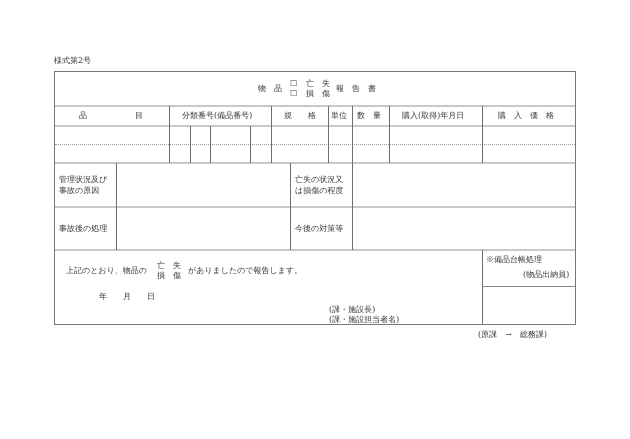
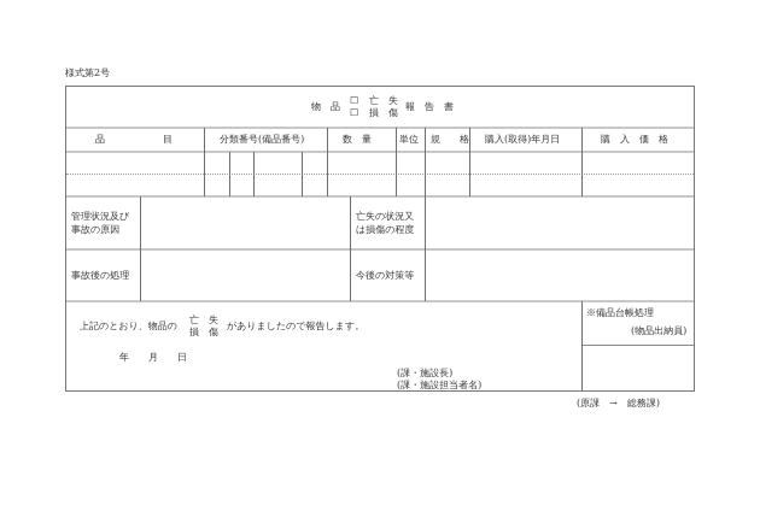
  様式第2号
  物 品
  ☐
  ☐
  亡
  失
  損
  傷
  報 告 書
  品 目
  分類番号(備品番号)
- 規 格
+ 数 量
  単位
- 数 量
+ 規 格
  購入(取得)年月日
  購 入 価 格
  管理状況及び
  事故の原因
  亡失の状況又
  は損傷の程度
  事故後の処理
  今後の対策等
  上記のとおり、物品の
  亡 失
  損 傷
  がありましたので報告します。
  年 月 日
  (課・施設長)
  (課・施設担当者名)
  ※備品台帳処理
  (物品出納員)
  (原課 → 総務課)
